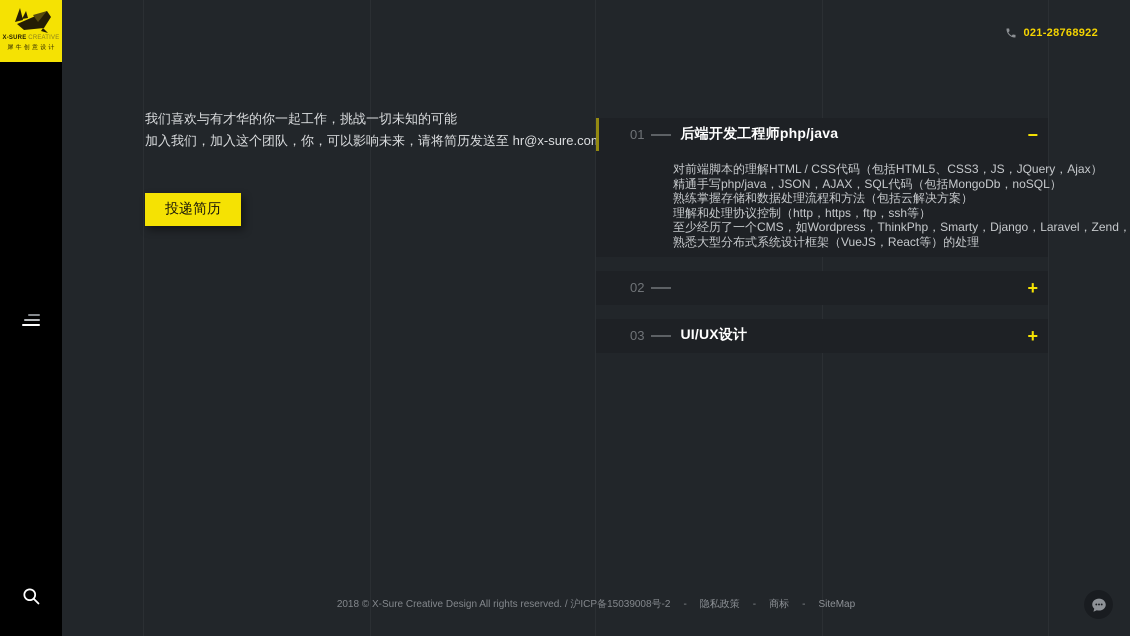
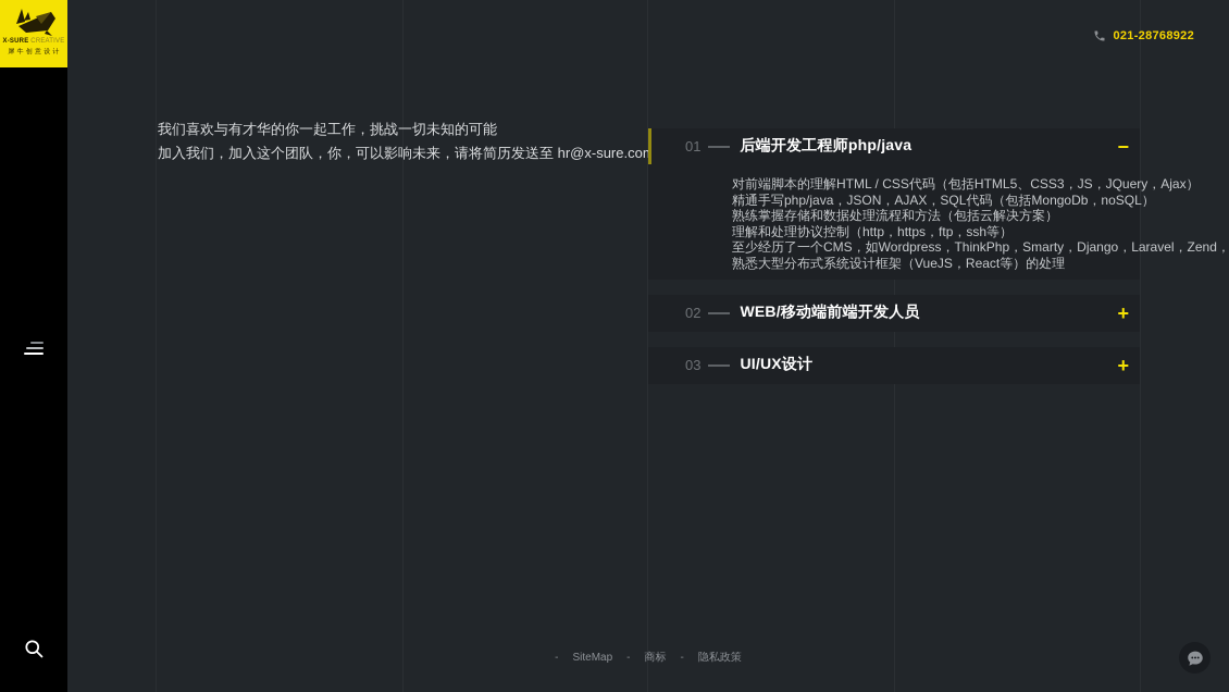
  021-28768922
  我们喜欢与有才华的你一起工作，挑战一切未知的可能
  加入我们，加入这个团队，你，可以影响未来，请将简历发送至 hr@x-sure.co
- 投递简历
  01
  后端开发工程师php/java
  −
  对前端脚本的理解HTML / CSS代码（包括HTML5、CSS3，JS，JQuery，Ajax）
  精通手写php/java，JSON，AJAX，SQL代码（包括MongoDb，noSQL）
  熟练掌握存储和数据处理流程和方法（包括云解决方案）
  理解和处理协议控制（http，https，ftp，ssh等）
  至少经历了一个CMS，如Wordpress，ThinkPhp，Smarty，Django，Laravel，Zend，
  熟悉大型分布式系统设计框架（VueJS，React等）的处理
  02
+ WEB/移动端前端开发人员
  +
  03
  UI/UX设计
  +
- 2018 © X-Sure Creative Design All rights reserved. / 沪ICP备15039008号-2
  -
- 隐私政策
+ SiteMap
  -
  商标
  -
- SiteMap
+ 隐私政策
